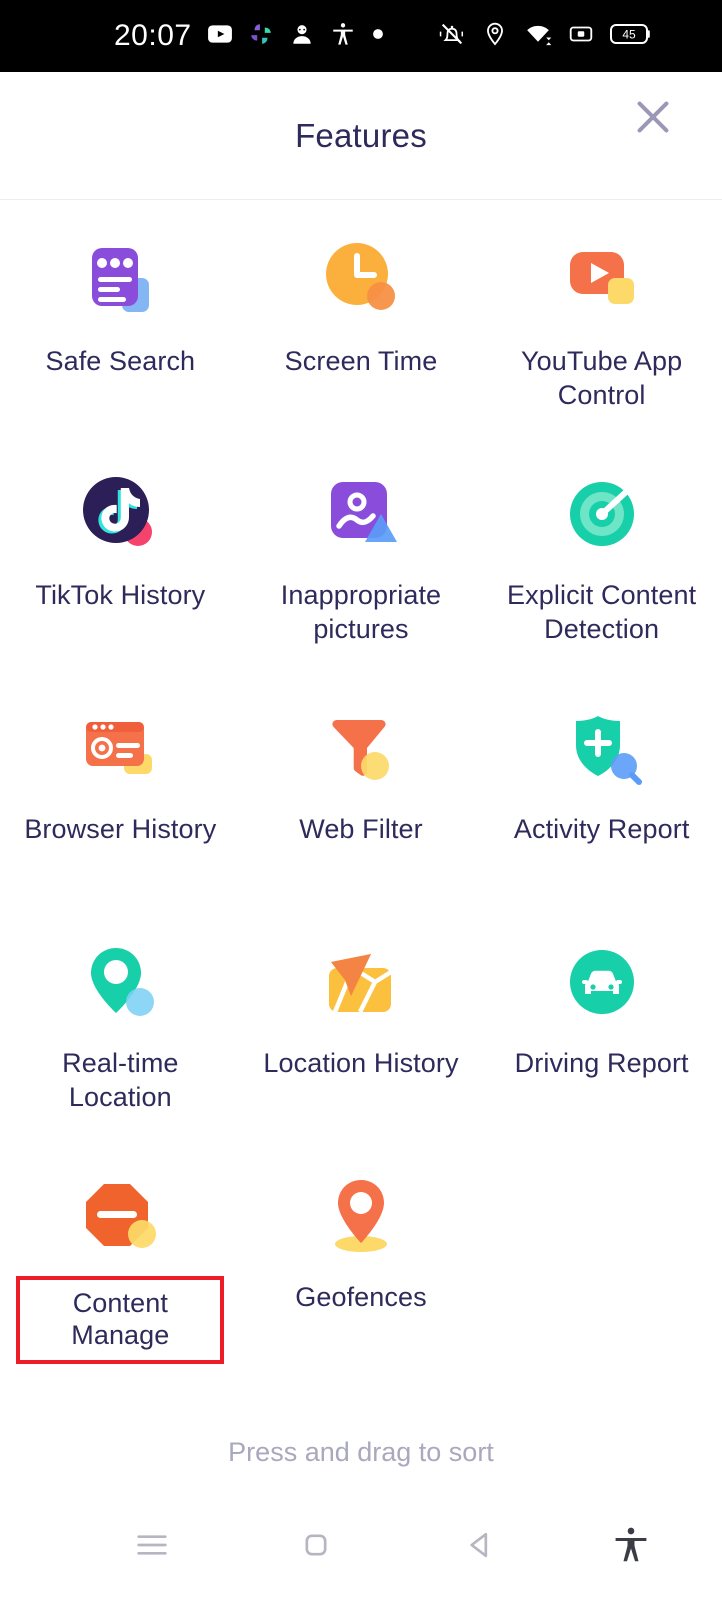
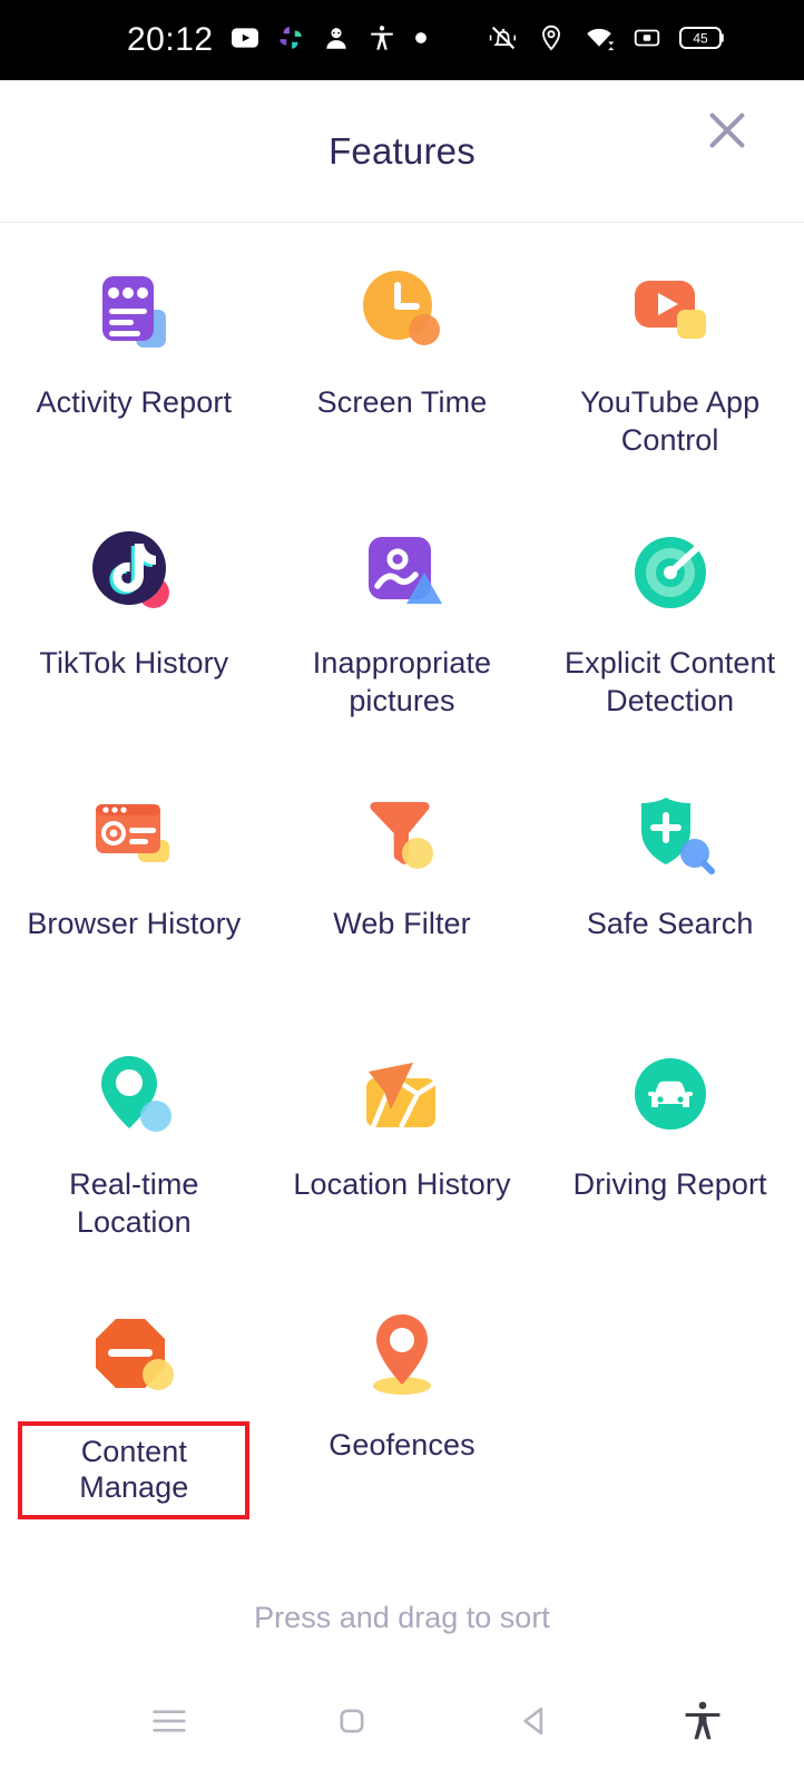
- 20:07
+ 20:12
  45
  Features
- Safe Search
+ Activity Report
  Screen Time
  YouTube App Control
  TikTok History
  Inappropriate pictures
  Explicit Content Detection
  Browser History
  Web Filter
- Activity Report
+ Safe Search
  Real-time Location
  Location History
  Driving Report
  Content Manage
  Geofences
  Press and drag to sort
